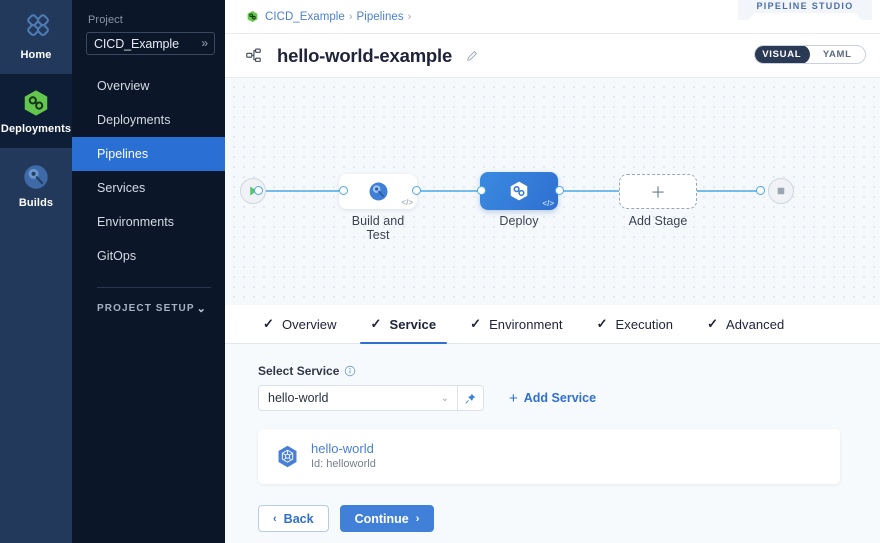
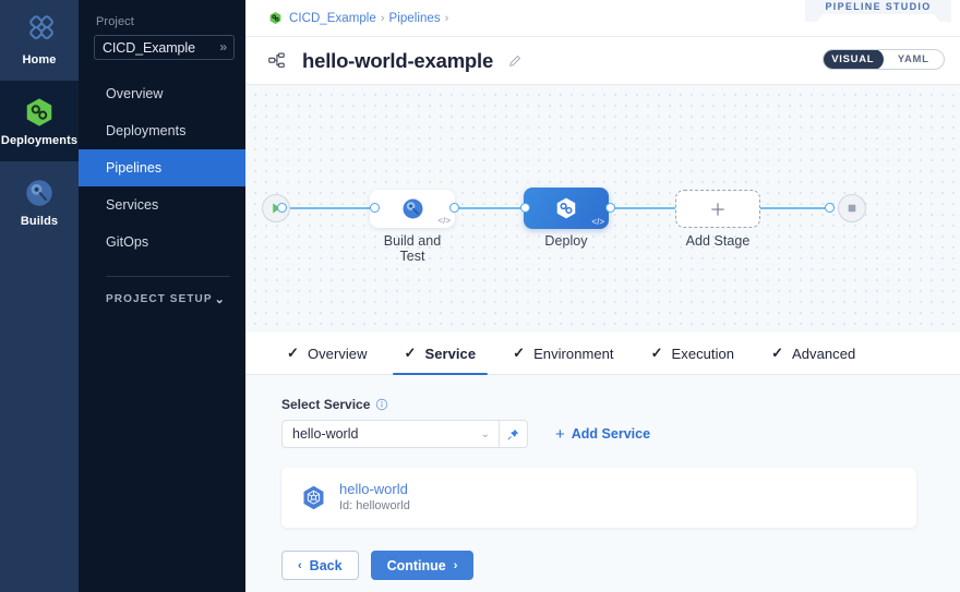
  Home
  Deployments
  Builds
  Project
  CICD_Example
  »
  Overview
  Deployments
  Pipelines
  Services
- Environments
  GitOps
  PROJECT SETUP
  ⌄
  CICD_Example
  ›
  Pipelines
  ›
  PIPELINE STUDIO
  hello-world-example
  VISUAL
  YAML
  </>
  Build and Test
  </>
  Deploy
  Add Stage
  ✓
  Overview
  ✓
  Service
  ✓
  Environment
  ✓
  Execution
  ✓
  Advanced
  Select Service
  hello-world
  ⌄
  +
  Add Service
  hello-world
  Id: helloworld
  ‹
  Back
  Continue
  ›
